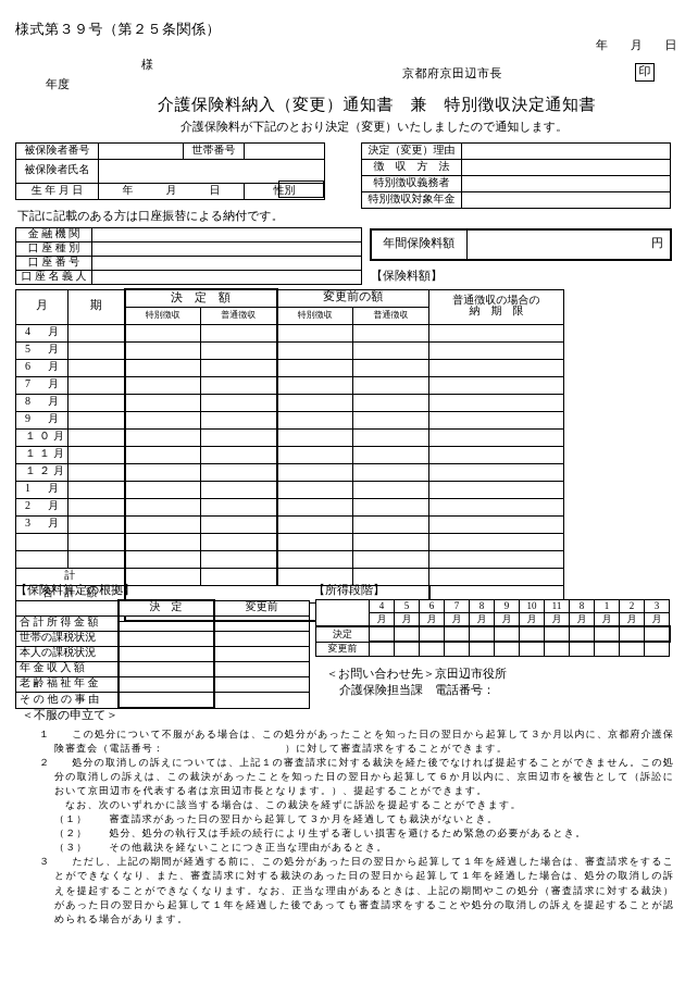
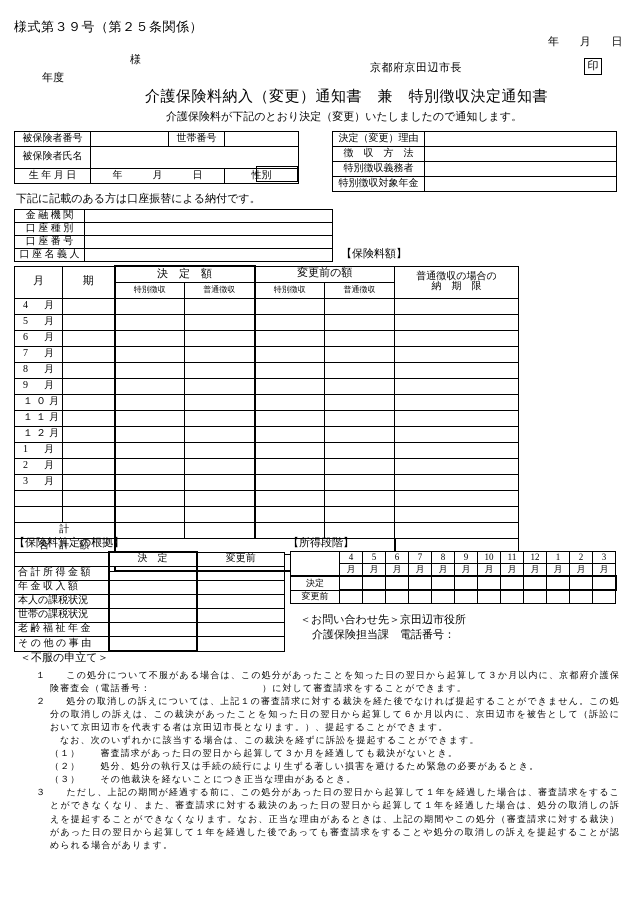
  様式第３９号（第２５条関係）
  年 月 日
  様
  年度
  京都府京田辺市長
  印
  介護保険料納入（変更）通知書 兼 特別徴収決定通知書
  介護保険料が下記のとおり決定（変更）いたしましたので通知します。
  被保険者番号		世帯番号
  被保険者氏名
  生 年 月 日	年 月 日	性別
  決定（変更）理由
  徴 収 方 法
  特別徴収義務者
  特別徴収対象年金
  下記に記載のある方は口座振替による納付です。
  金 融 機 関
  口 座 種 別
  口 座 番 号
  口 座 名 義 人
- 年間保険料額	円
  【保険料額】
  月	期	決 定 額	変更前の額	普通徴収の場合の 納 期 限
  特別徴収	普通徴収	特別徴収	普通徴収
  4 月
  5 月
  6 月
  7 月
  8 月
  9 月
  １０月
  １１月
  １２月
  1 月
  2 月
  3 月
  計
  合 計 額
  【保険料算定の根拠】
  	決 定	変更前
  合 計 所 得 金 額
- 世帯の課税状況
+ 年 金 収 入 額
  本人の課税状況
- 年 金 収 入 額
+ 世帯の課税状況
  老 齢 福 祉 年 金
  そ の 他 の 事 由
  【所得段階】
- 	4	5	6	7	8	9	10	11	8	1	2	3
+ 	4	5	6	7	8	9	10	11	12	1	2	3
  月	月	月	月	月	月	月	月	月	月	月	月
  決定
  変更前
  ＜お問い合わせ先＞京田辺市役所
  介護保険担当課 電話番号：
  ＜不服の申立て＞
  １ この処分について不服がある場合は、この処分があったことを知った日の翌日から起算して３か月以内に、京都府介護保険審査会（電話番号： ）に対して審査請求をすることができます。
  ２ 処分の取消しの訴えについては、上記１の審査請求に対する裁決を経た後でなければ提起することができません。この処分の取消しの訴えは、この裁決があったことを知った日の翌日から起算して６か月以内に、京田辺市を被告として（訴訟において京田辺市を代表する者は京田辺市長となります。）、提起することができます。
  なお、次のいずれかに該当する場合は、この裁決を経ずに訴訟を提起することができます。
  （１） 審査請求があった日の翌日から起算して３か月を経過しても裁決がないとき。
  （２） 処分、処分の執行又は手続の続行により生ずる著しい損害を避けるため緊急の必要があるとき。
  （３） その他裁決を経ないことにつき正当な理由があるとき。
  ３ ただし、上記の期間が経過する前に、この処分があった日の翌日から起算して１年を経過した場合は、審査請求をすることができなくなり、また、審査請求に対する裁決のあった日の翌日から起算して１年を経過した場合は、処分の取消しの訴えを提起することができなくなります。なお、正当な理由があるときは、上記の期間やこの処分（審査請求に対する裁決）があった日の翌日から起算して１年を経過した後であっても審査請求をすることや処分の取消しの訴えを提起することが認められる場合があります。
